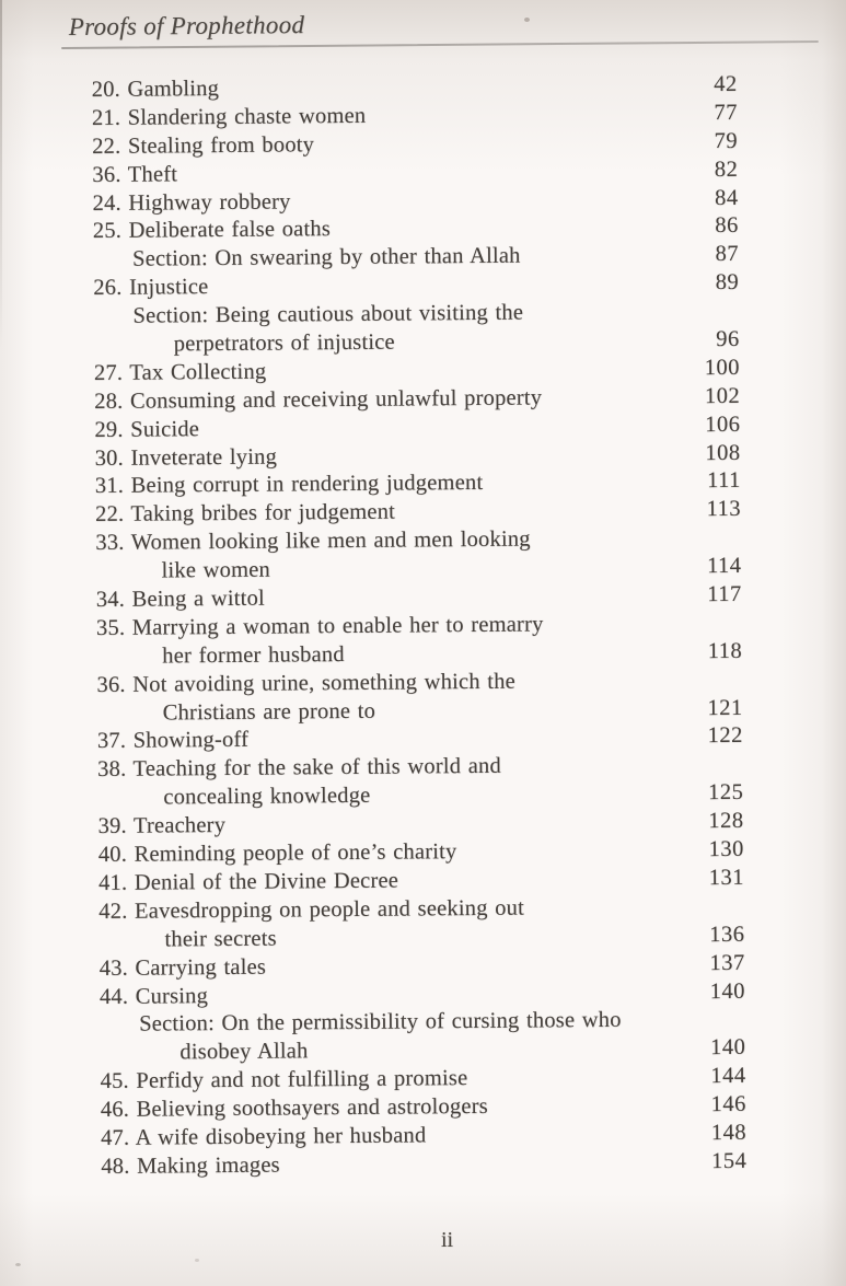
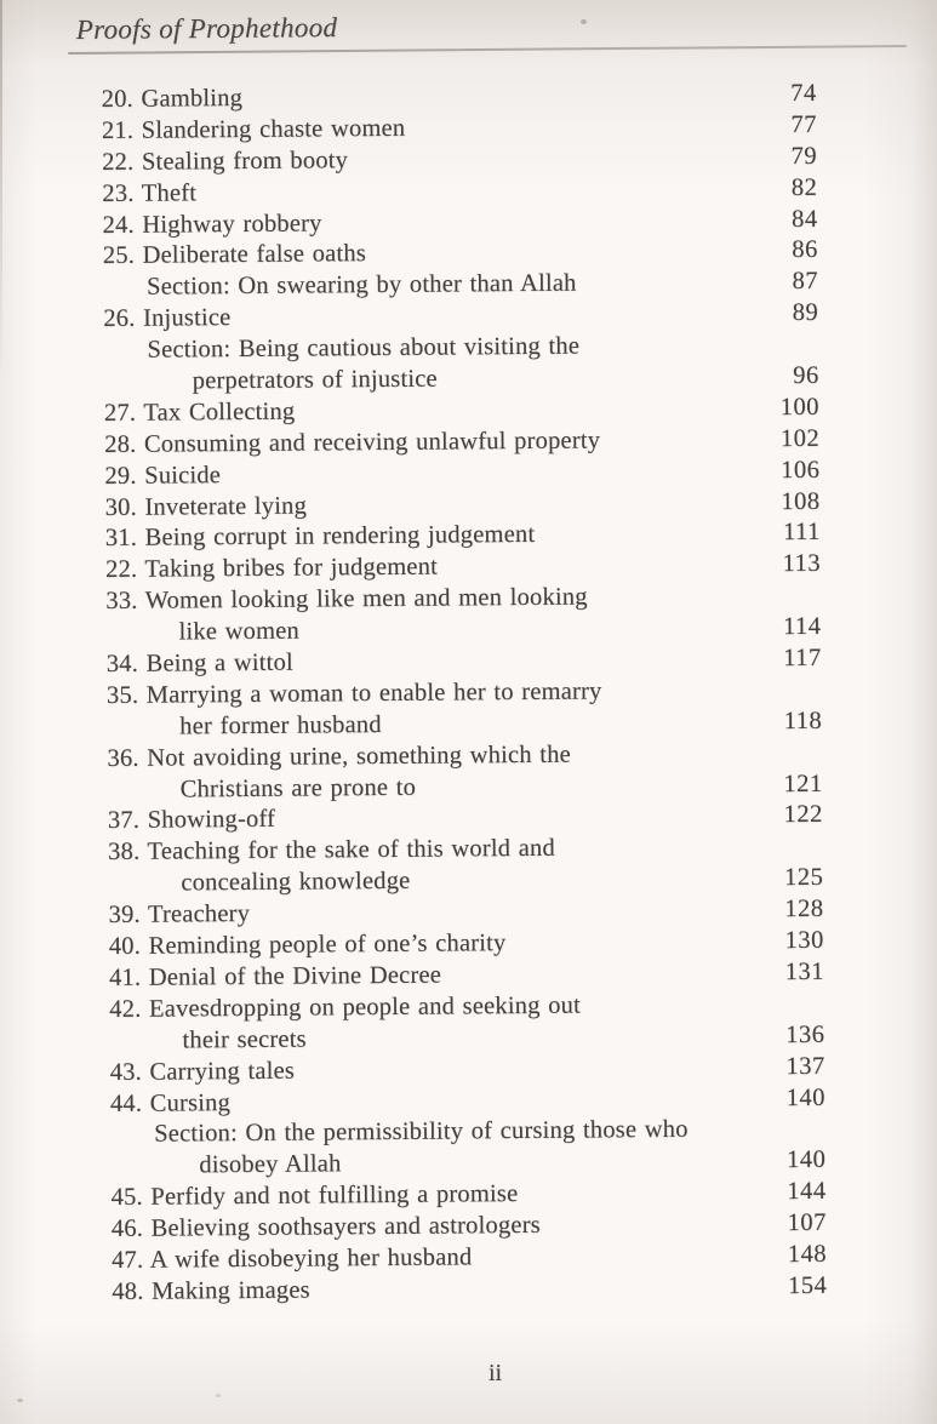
  Proofs of Prophethood
  20. Gambling
- 42
+ 74
  21. Slandering chaste women
  77
  22. Stealing from booty
  79
- 36. Theft
+ 23. Theft
  82
  24. Highway robbery
  84
  25. Deliberate false oaths
  86
  Section: On swearing by other than Allah
  87
  26. Injustice
  89
  Section: Being cautious about visiting the
  perpetrators of injustice
  96
  27. Tax Collecting
  100
  28. Consuming and receiving unlawful property
  102
  29. Suicide
  106
  30. Inveterate lying
  108
  31. Being corrupt in rendering judgement
  111
  22. Taking bribes for judgement
  113
  33. Women looking like men and men looking
  like women
  114
  34. Being a wittol
  117
  35. Marrying a woman to enable her to remarry
  her former husband
  118
  36. Not avoiding urine, something which the
  Christians are prone to
  121
  37. Showing-off
  122
  38. Teaching for the sake of this world and
  concealing knowledge
  125
  39. Treachery
  128
  40. Reminding people of one’s charity
  130
  41. Denial of the Divine Decree
  131
  42. Eavesdropping on people and seeking out
  their secrets
  136
  43. Carrying tales
  137
  44. Cursing
  140
  Section: On the permissibility of cursing those who
  disobey Allah
  140
  45. Perfidy and not fulfilling a promise
  144
  46. Believing soothsayers and astrologers
- 146
+ 107
  47. A wife disobeying her husband
  148
  48. Making images
  154
  ii
